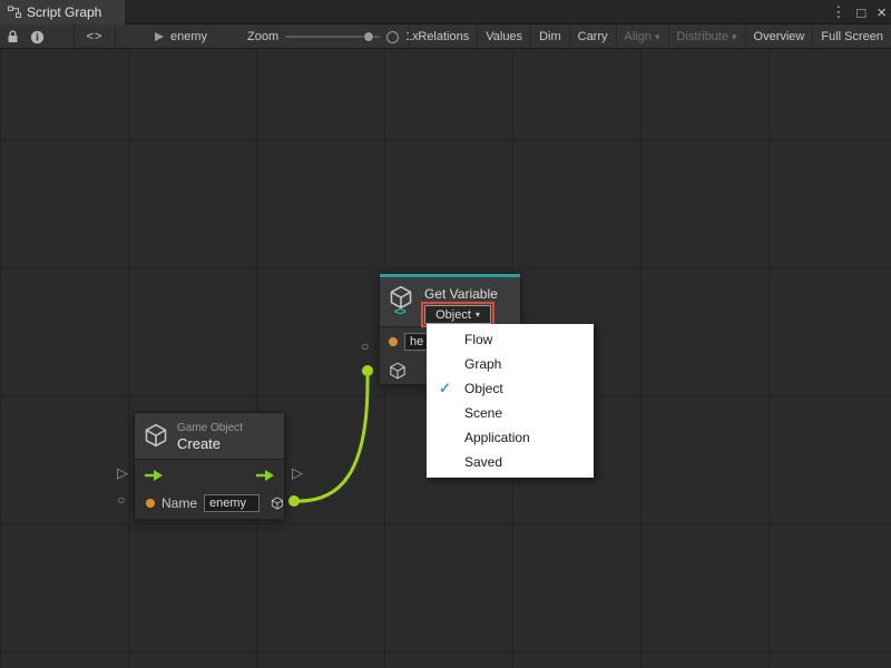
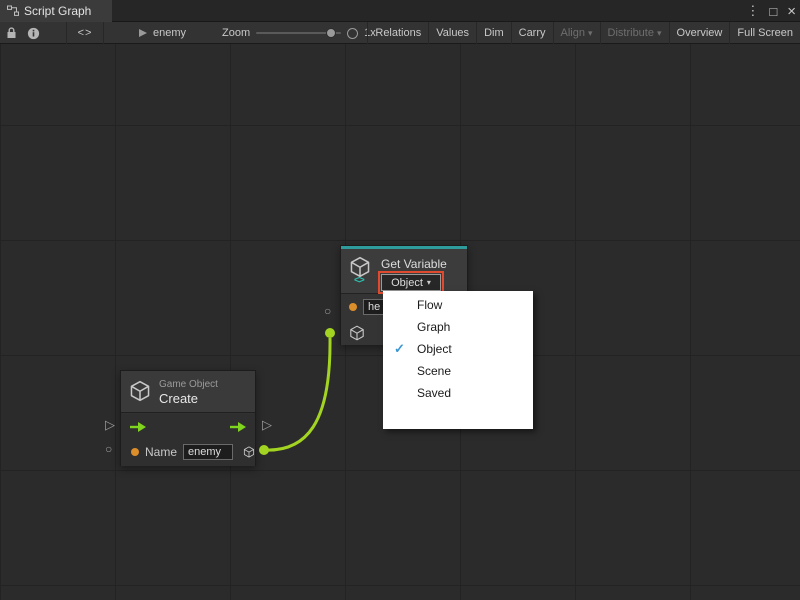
  <>
  Get Variable
  Object
  ▾
  he
  ○
  Game Object
  Create
  Name
  enemy
  ▷
  ▷
  ○
  Flow
  Graph
  ✓
  Object
  Scene
- Application
  Saved
  Script Graph
  ⋮
  □
  ×
  <>
  enemy
  Zoom
  1x
  Relations
  Values
  Dim
  Carry
  Align
  ▾
  Distribute
  ▾
  Overview
  Full Screen
